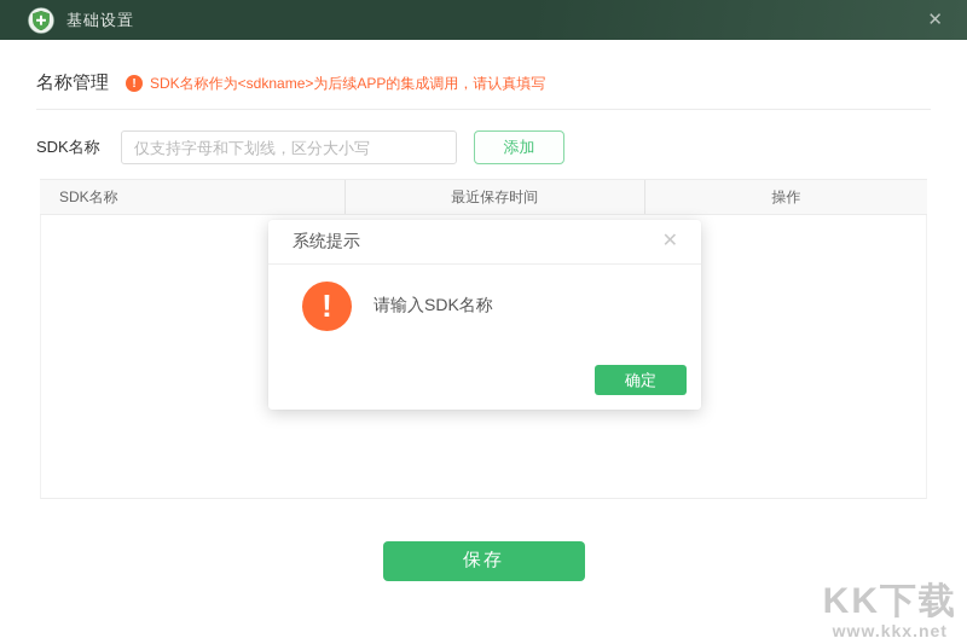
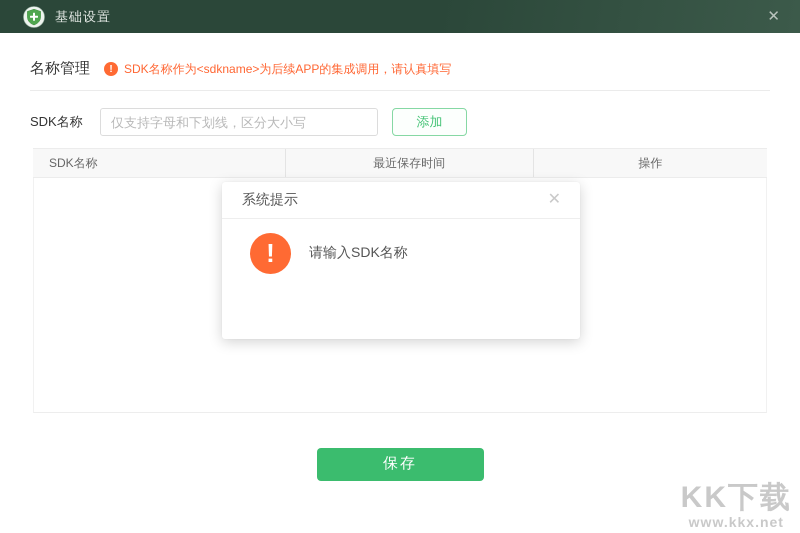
  基础设置
  ✕
  名称管理
  !
  SDK名称作为<sdkname>为后续APP的集成调用，请认真填写
  SDK名称
  仅支持字母和下划线，区分大小写
  添加
  SDK名称
  最近保存时间
  操作
  保存
  系统提示
  ✕
  !
  请输入SDK名称
- 确定
  KK下载
  www.kkx.net
